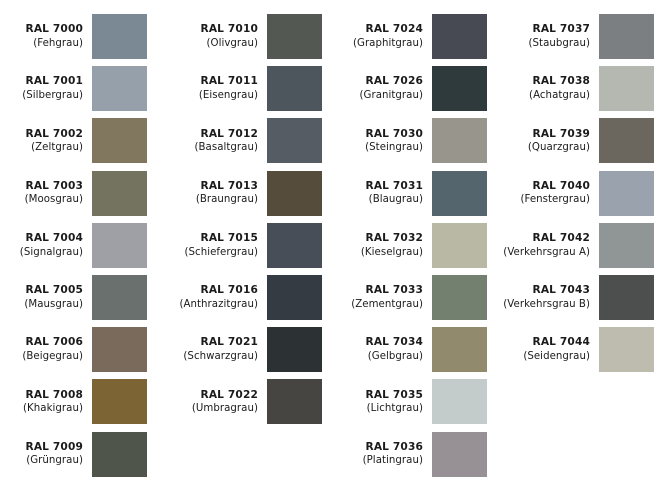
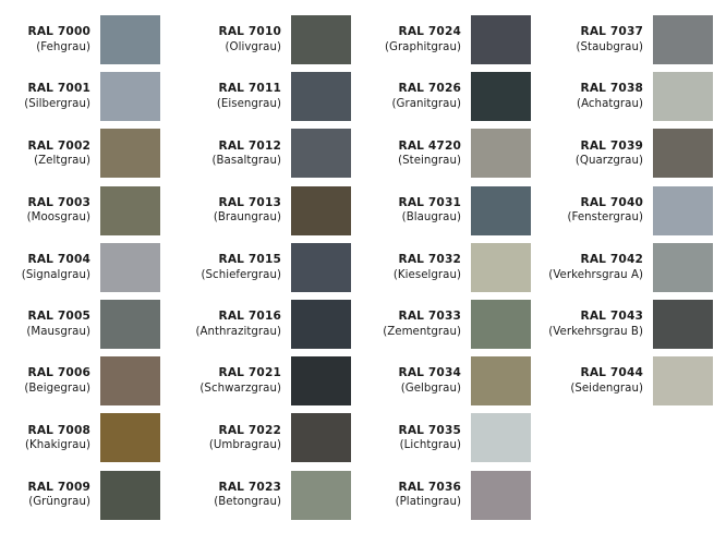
  RAL 7000
  (Fehgrau)
  RAL 7001
  (Silbergrau)
  RAL 7002
  (Zeltgrau)
  RAL 7003
  (Moosgrau)
  RAL 7004
  (Signalgrau)
  RAL 7005
  (Mausgrau)
  RAL 7006
  (Beigegrau)
  RAL 7008
  (Khakigrau)
  RAL 7009
  (Grüngrau)
  RAL 7010
  (Olivgrau)
  RAL 7011
  (Eisengrau)
  RAL 7012
  (Basaltgrau)
  RAL 7013
  (Braungrau)
  RAL 7015
  (Schiefergrau)
  RAL 7016
  (Anthrazitgrau)
  RAL 7021
  (Schwarzgrau)
  RAL 7022
  (Umbragrau)
+ RAL 7023
+ (Betongrau)
  RAL 7024
  (Graphitgrau)
  RAL 7026
  (Granitgrau)
- RAL 7030
+ RAL 4720
  (Steingrau)
  RAL 7031
  (Blaugrau)
  RAL 7032
  (Kieselgrau)
  RAL 7033
  (Zementgrau)
  RAL 7034
  (Gelbgrau)
  RAL 7035
  (Lichtgrau)
  RAL 7036
  (Platingrau)
  RAL 7037
  (Staubgrau)
  RAL 7038
  (Achatgrau)
  RAL 7039
  (Quarzgrau)
  RAL 7040
  (Fenstergrau)
  RAL 7042
  (Verkehrsgrau A)
  RAL 7043
  (Verkehrsgrau B)
  RAL 7044
  (Seidengrau)
